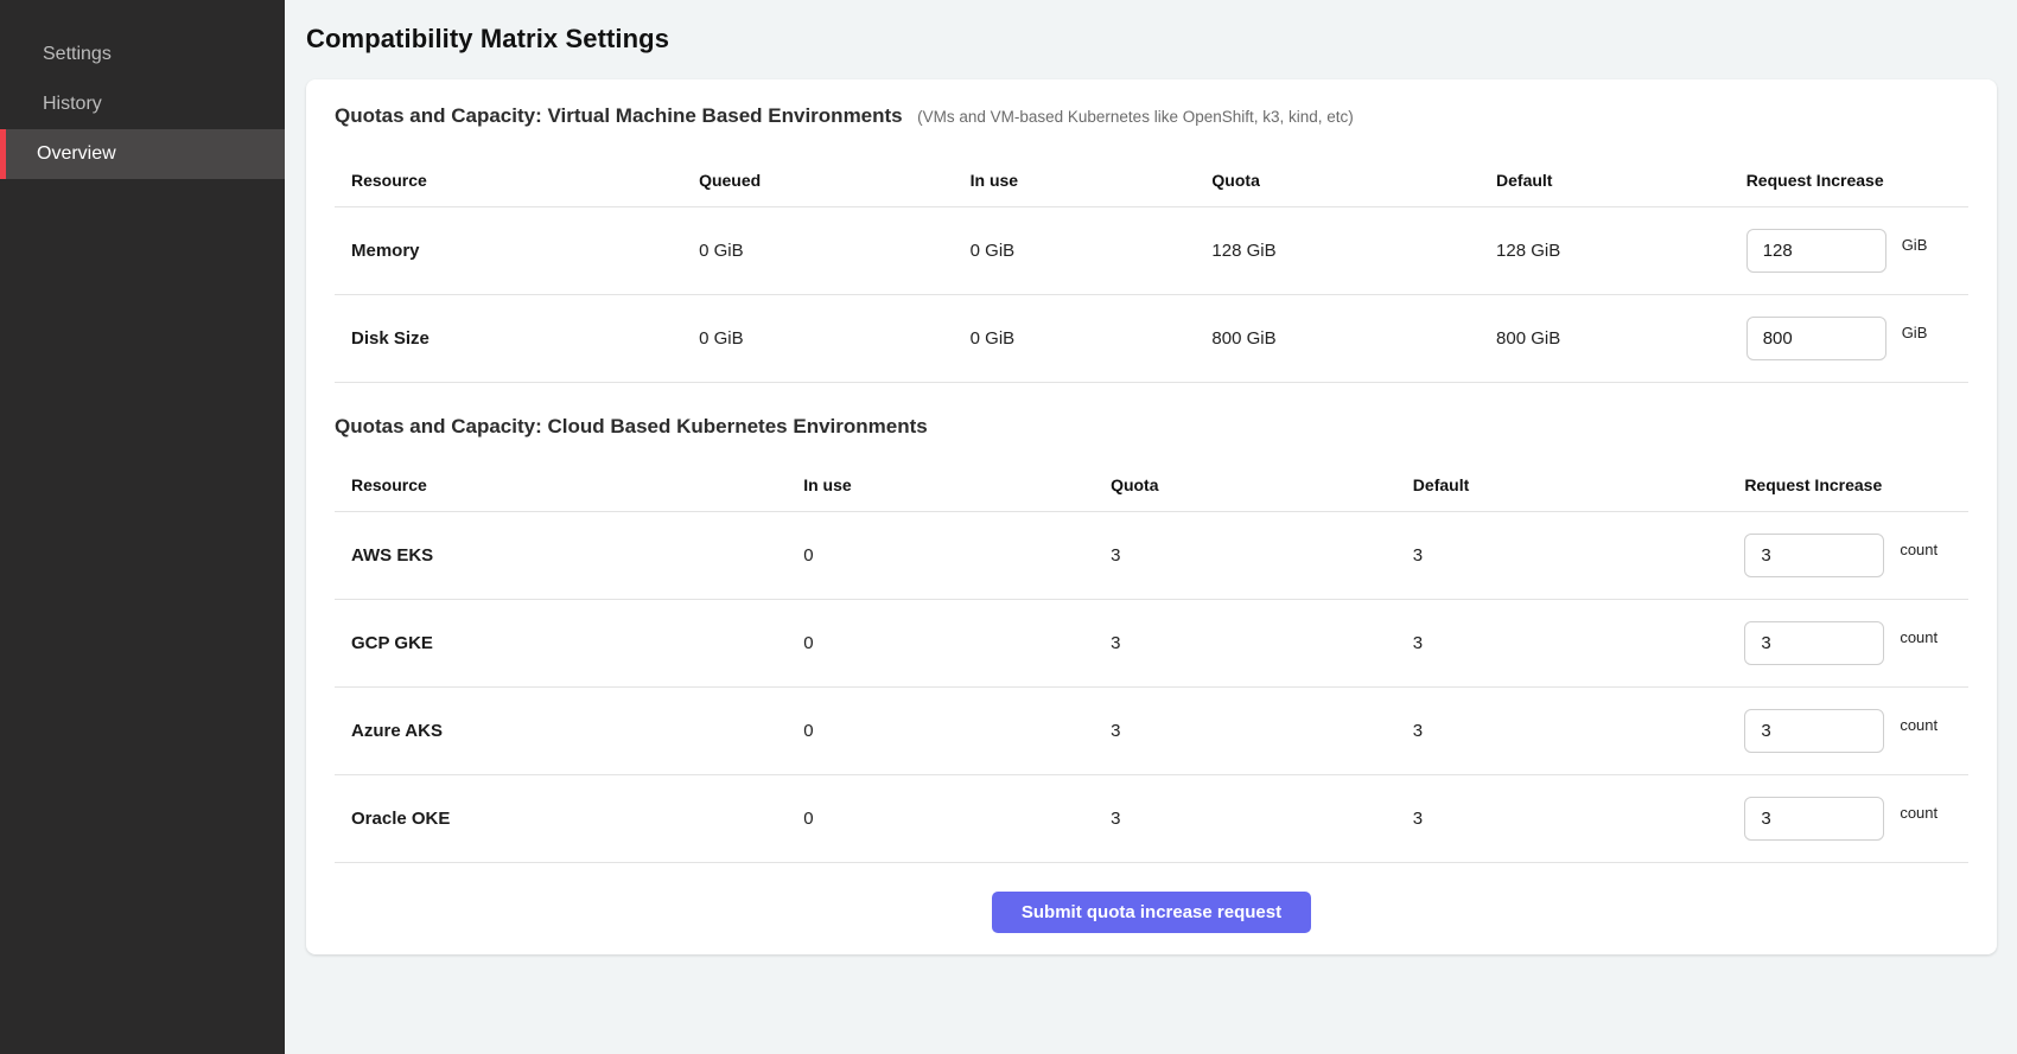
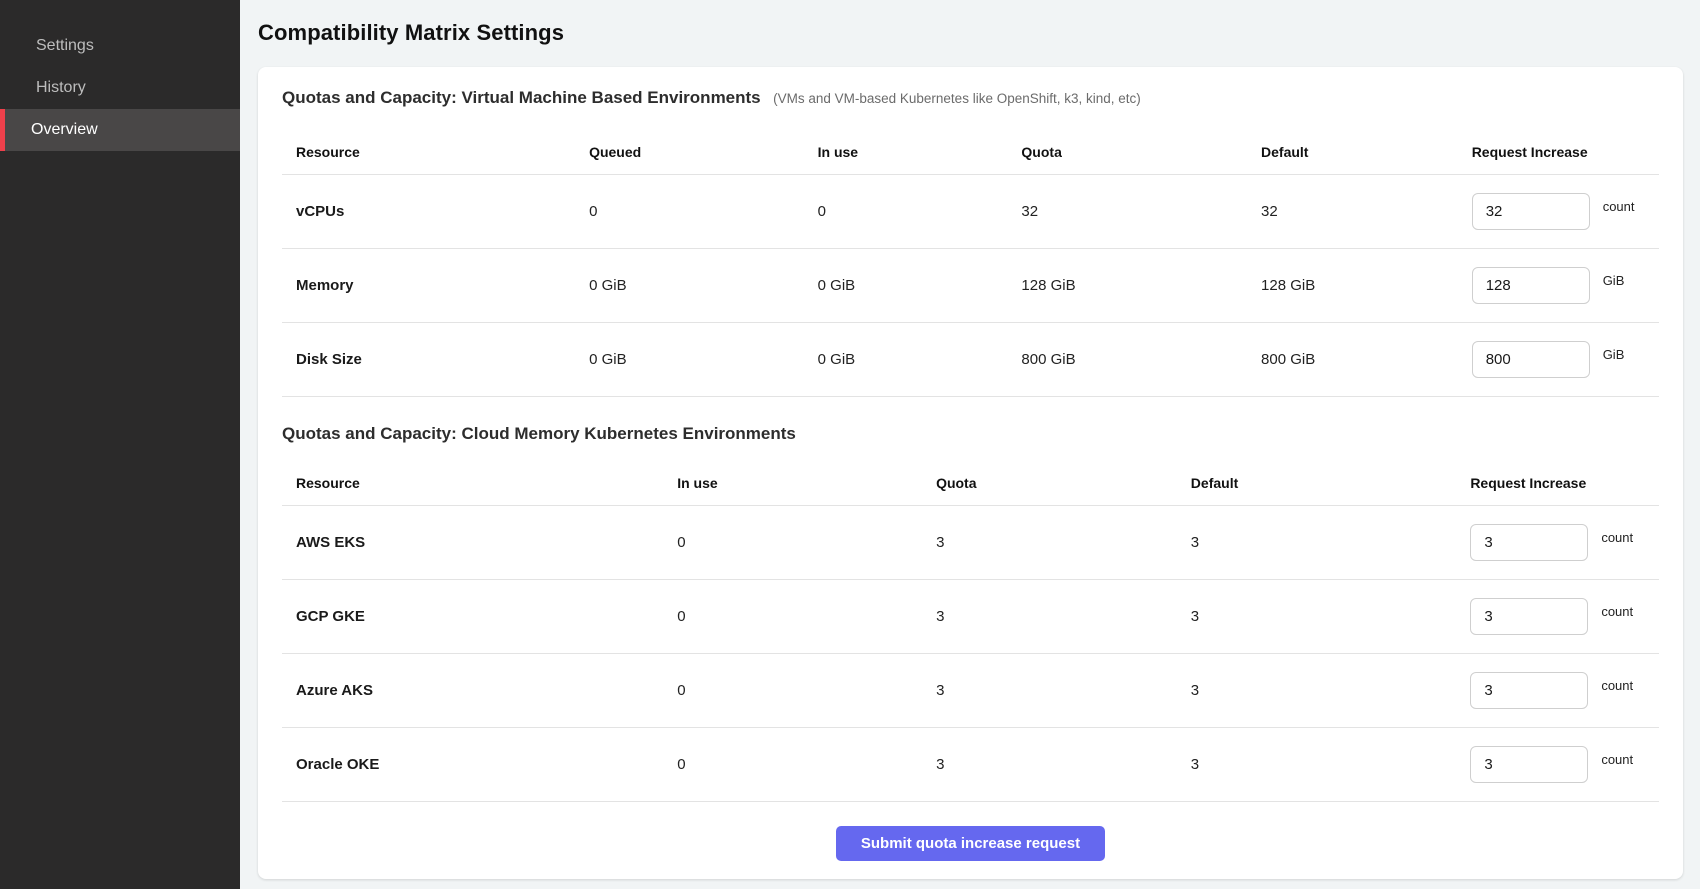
  Settings
  History
  Overview
  Compatibility Matrix Settings
  Quotas and Capacity: Virtual Machine Based Environments (VMs and VM-based Kubernetes like OpenShift, k3, kind, etc)
  Resource	Queued	In use	Quota	Default	Request Increase
+ vCPUs	0	0	32	32	32 count
  Memory	0 GiB	0 GiB	128 GiB	128 GiB	128 GiB
  Disk Size	0 GiB	0 GiB	800 GiB	800 GiB	800 GiB
- Quotas and Capacity: Cloud Based Kubernetes Environments
+ Quotas and Capacity: Cloud Memory Kubernetes Environments
  Resource	In use	Quota	Default	Request Increase
  AWS EKS	0	3	3	3 count
  GCP GKE	0	3	3	3 count
  Azure AKS	0	3	3	3 count
  Oracle OKE	0	3	3	3 count
  Submit quota increase request
